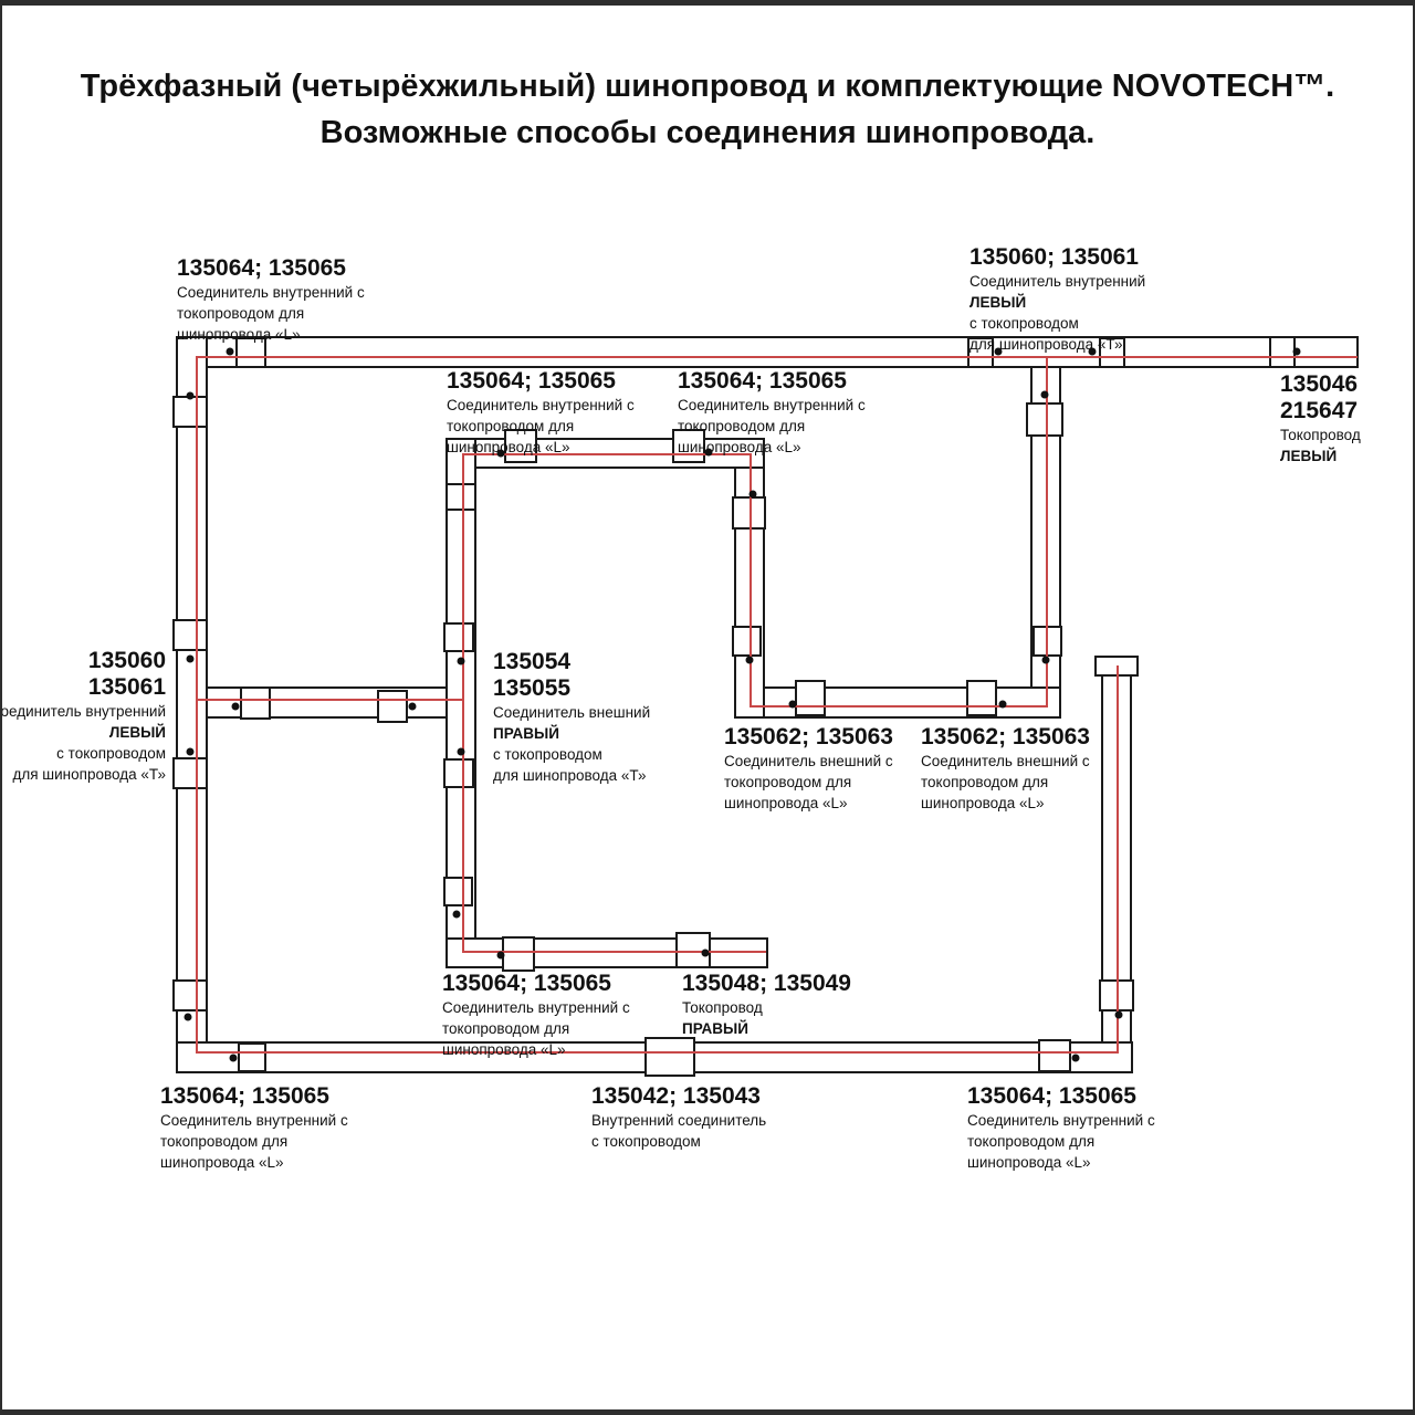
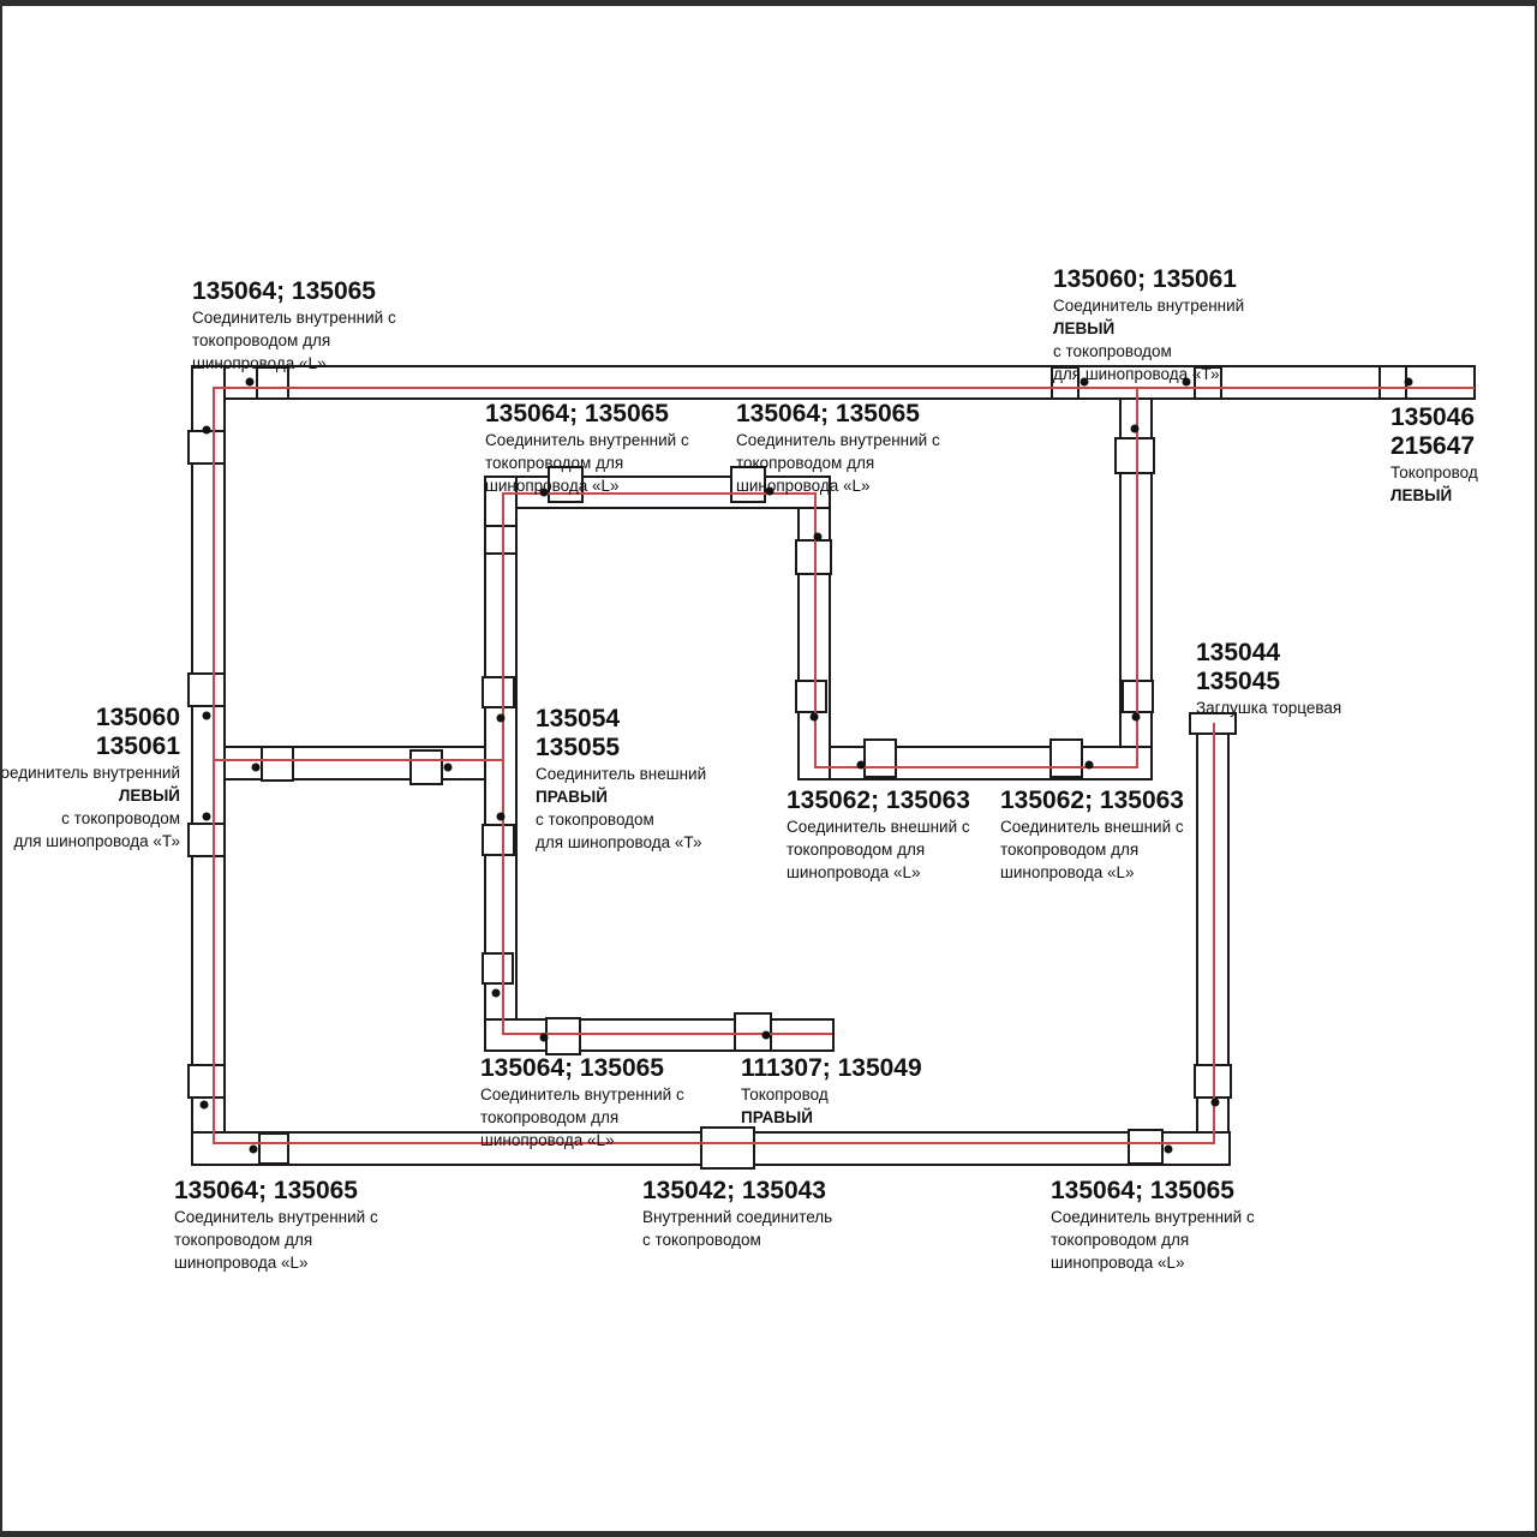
- Трёхфазный (четырёхжильный) шинопровод и комплектующие NOVOTECH™.
- Возможные способы соединения шинопровода.
  135064; 135065
  Соединитель внутренний с
  токопроводом для
  шинопровода «L»
  135060; 135061
  Соединитель внутренний
  ЛЕВЫЙ
  с токопроводом
  для шинопровода «Т»
  135046
  215647
  Токопровод
  ЛЕВЫЙ
  135064; 135065
  Соединитель внутренний с
  токопроводом для
  шинопровода «L»
  135064; 135065
  Соединитель внутренний с
  токопроводом для
  шинопровода «L»
  135060
  135061
  оединитель внутренний
  ЛЕВЫЙ
  с токопроводом
  для шинопровода «Т»
  135054
  135055
  Соединитель внешний
  ПРАВЫЙ
  с токопроводом
  для шинопровода «Т»
  135062; 135063
  Соединитель внешний с
  токопроводом для
  шинопровода «L»
  135062; 135063
  Соединитель внешний с
  токопроводом для
  шинопровода «L»
+ 135044
+ 135045
+ Заглушка торцевая
  135064; 135065
  Соединитель внутренний с
  токопроводом для
  шинопровода «L»
- 135048; 135049
+ 111307; 135049
  Токопровод
  ПРАВЫЙ
  135064; 135065
  Соединитель внутренний с
  токопроводом для
  шинопровода «L»
  135042; 135043
  Внутренний соединитель
  с токопроводом
  135064; 135065
  Соединитель внутренний с
  токопроводом для
  шинопровода «L»
